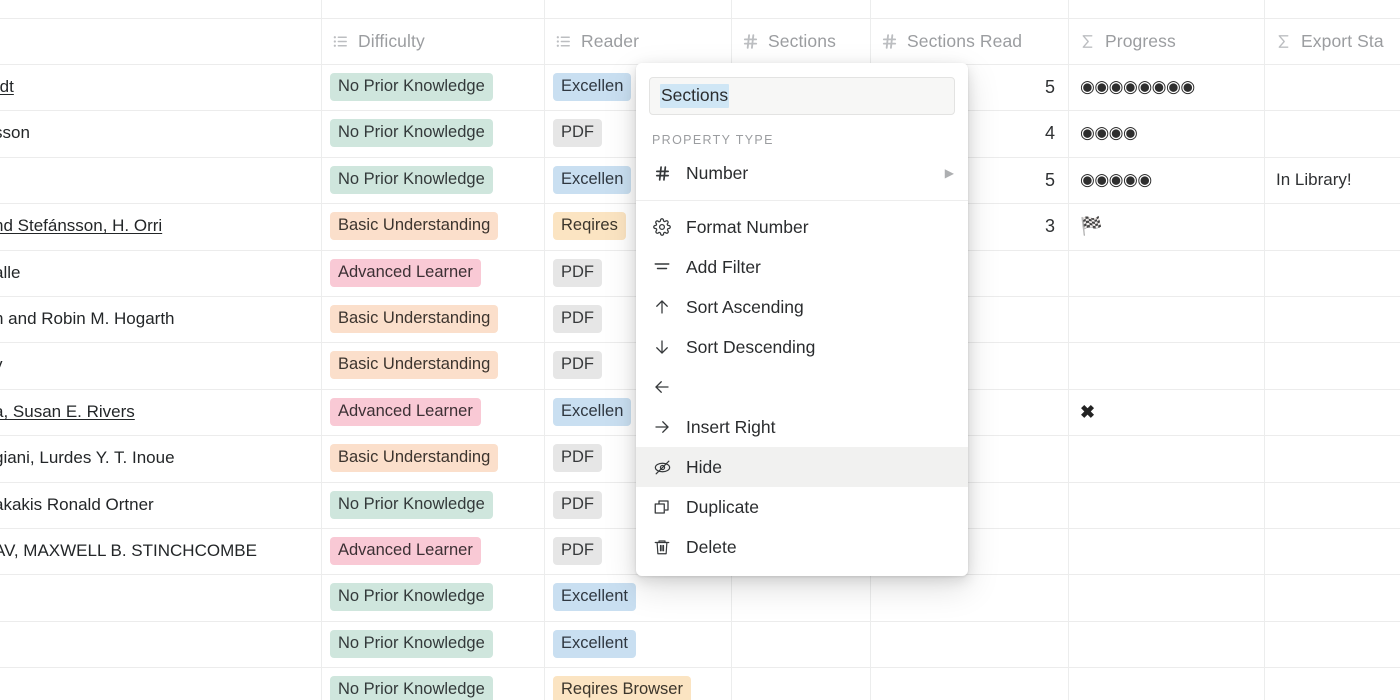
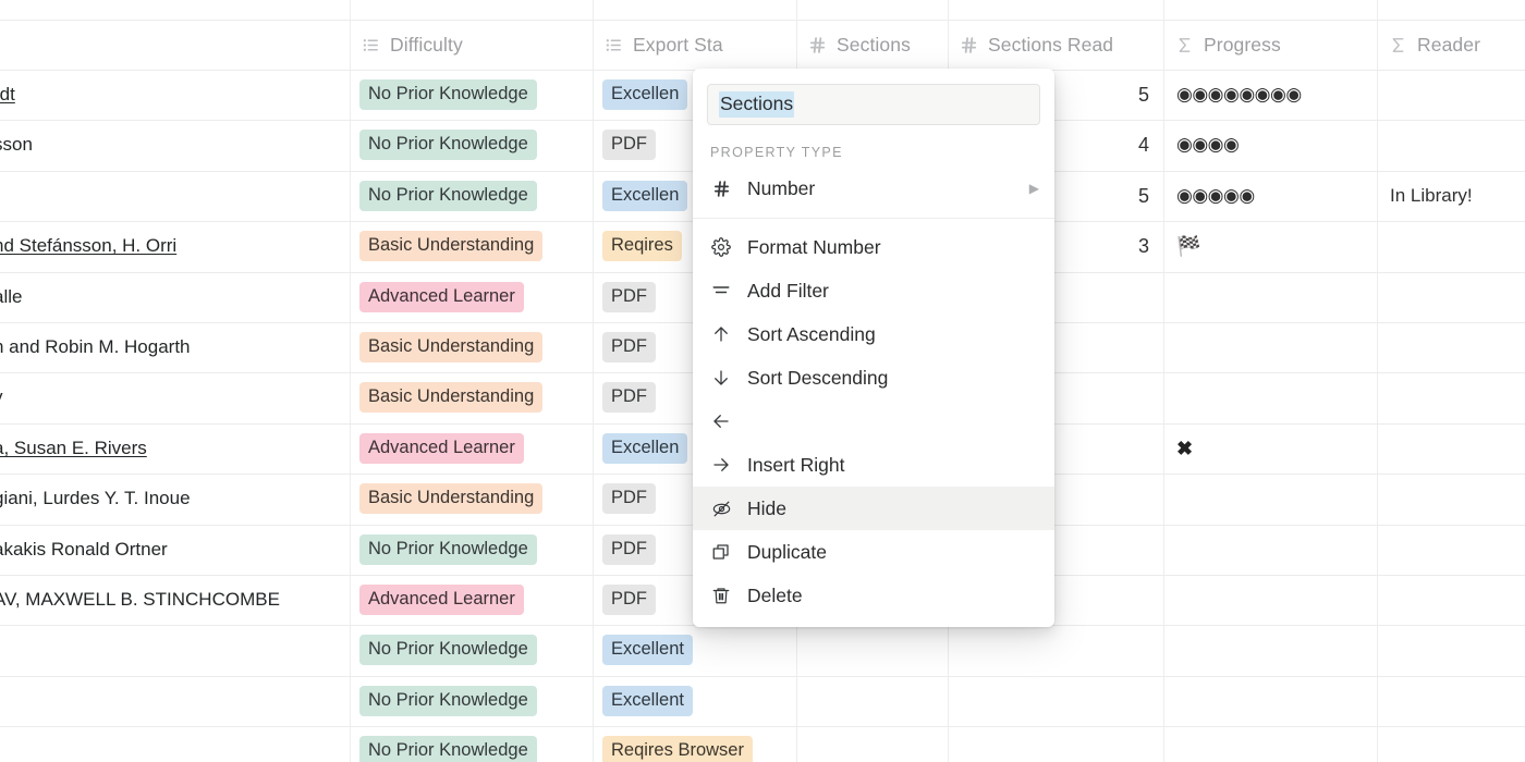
  Difficulty
- Reader
+ Export Sta
  Sections
  Sections Read
  Progress
- Export Sta
+ Reader
  No Prior Knowledge
  Excellen
  5
  ◉◉◉◉◉◉◉◉
  son
  No Prior Knowledge
  PDF
  4
  ◉◉◉◉
  No Prior Knowledge
  Excellen
  5
  ◉◉◉◉◉
  In Library!
  d Stefánsson, H. Orri
  Basic Understanding
  Reqires
  3
  🏁
  lle
  Advanced Learner
  PDF
  and Robin M. Hogarth
  Basic Understanding
  PDF
  Basic Understanding
  PDF
  , Susan E. Rivers
  Advanced Learner
  Excellen
  ✖
  iani, Lurdes Y. T. Inoue
  Basic Understanding
  PDF
  kakis Ronald Ortner
  No Prior Knowledge
  PDF
  V, MAXWELL B. STINCHCOMBE
  Advanced Learner
  PDF
  No Prior Knowledge
  Excellent
  No Prior Knowledge
  Excellent
  No Prior Knowledge
  Reqires Browser
  Sections
  PROPERTY TYPE
  Number
  ▶
  Format Number
  Add Filter
  Sort Ascending
  Sort Descending
  Insert Right
  Hide
  Duplicate
  Delete
